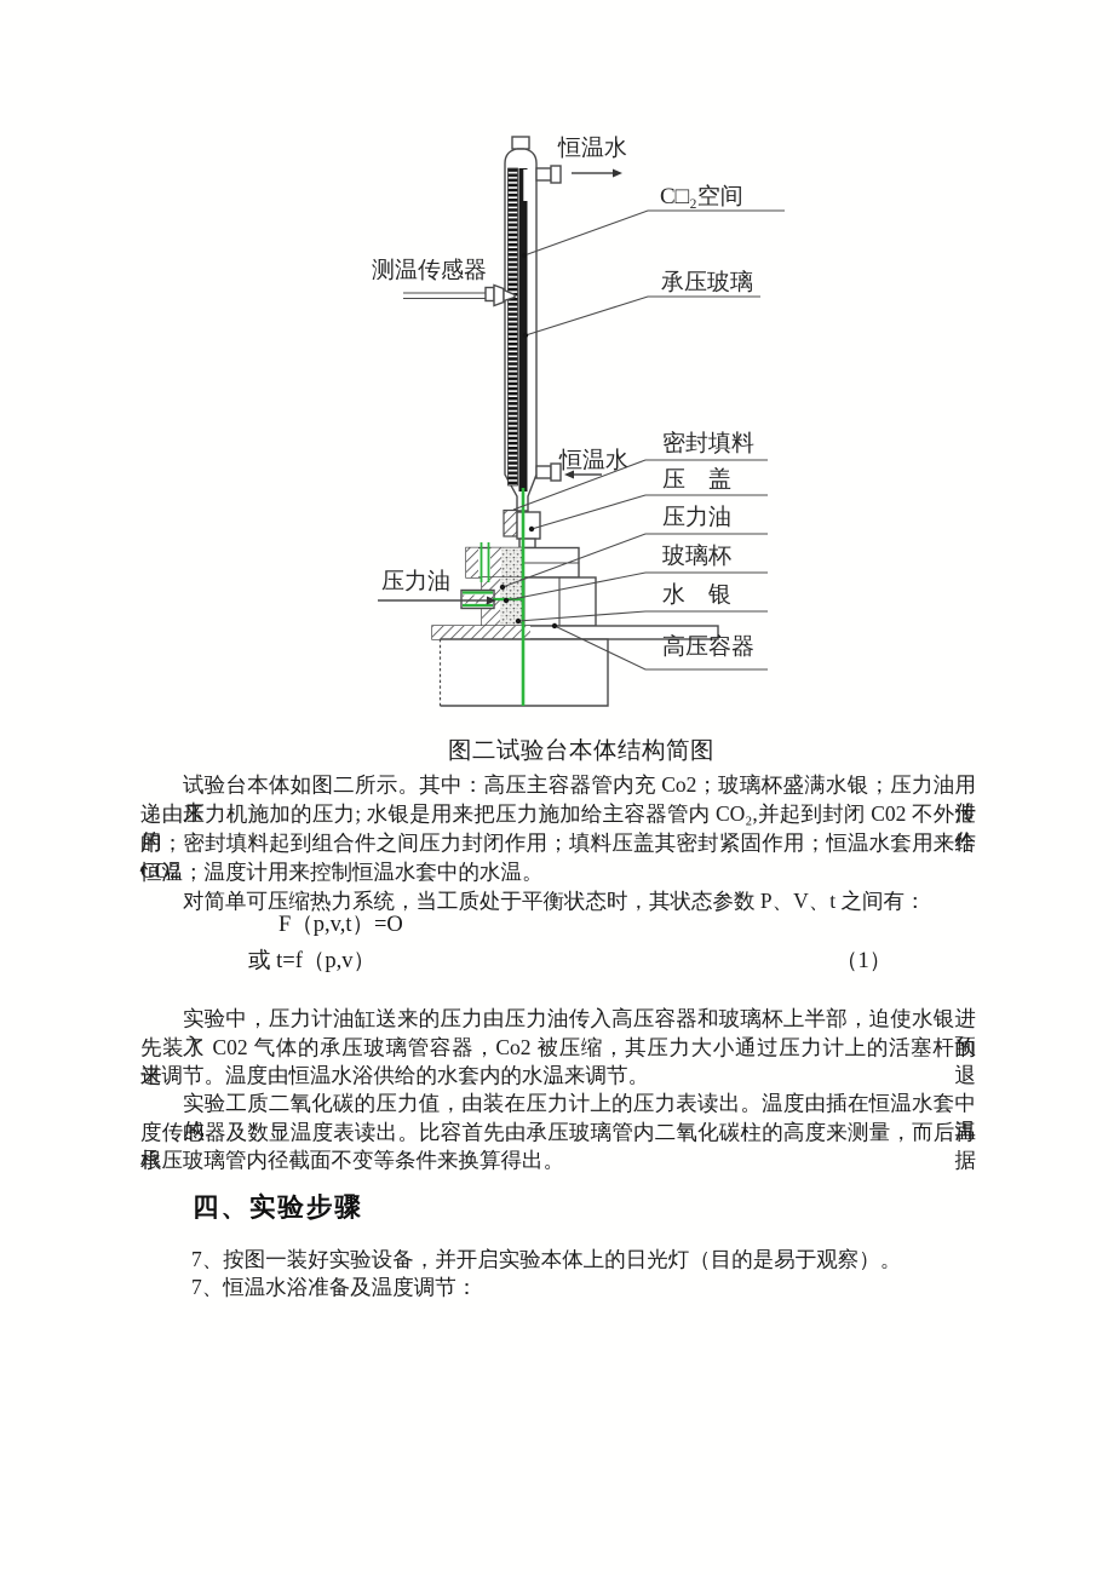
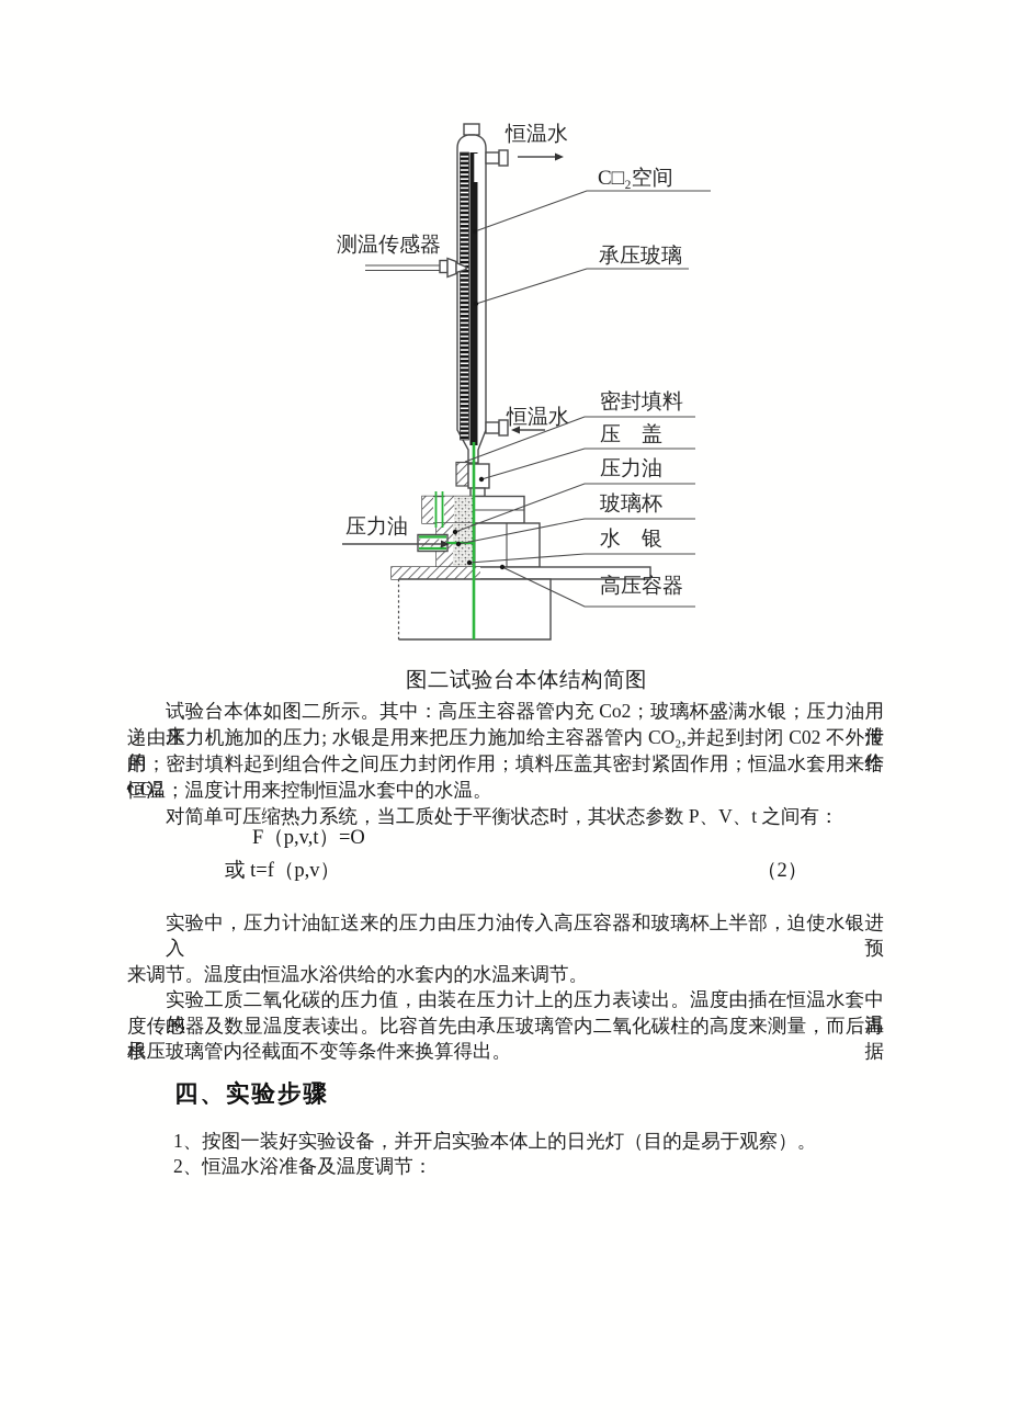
  恒温水
  C□₂空间
  测温传感器
  承压玻璃
  恒温水
  密封填料
  压 盖
  压力油
  玻璃杯
  水 银
  高压容器
  压力油
  图二试验台本体结构简图
  试验台本体如图二所示。其中：高压主容器管内充 Co2；玻璃杯盛满水银；压力油用来传
  递由压力机施加的压力; 水银是用来把压力施加给主容器管内 CO₂,并起到封闭 C02 不外泄的作
  用；密封填料起到组合件之间压力封闭作用；填料压盖其密封紧固作用；恒温水套用来给 CO2
  恒温；温度计用来控制恒温水套中的水温。
  对简单可压缩热力系统，当工质处于平衡状态时，其状态参数 P、V、t 之间有：
  F（p,v,t）=O
  或 t=f（p,v）
- （1）
+ （2）
  实验中，压力计油缸送来的压力由压力油传入高压容器和玻璃杯上半部，迫使水银进入预
- 先装了 C02 气体的承压玻璃管容器，Co2 被压缩，其压力大小通过压力计上的活塞杆的进、退
  来调节。温度由恒温水浴供给的水套内的水温来调节。
  实验工质二氧化碳的压力值，由装在压力计上的压力表读出。温度由插在恒温水套中的温
  度传感器及数显温度表读出。比容首先由承压玻璃管内二氧化碳柱的高度来测量，而后再根据
  承压玻璃管内径截面不变等条件来换算得出。
  四、实验步骤
- 7、按图一装好实验设备，并开启实验本体上的日光灯（目的是易于观察）。
+ 1、按图一装好实验设备，并开启实验本体上的日光灯（目的是易于观察）。
- 7、恒温水浴准备及温度调节：
+ 2、恒温水浴准备及温度调节：
